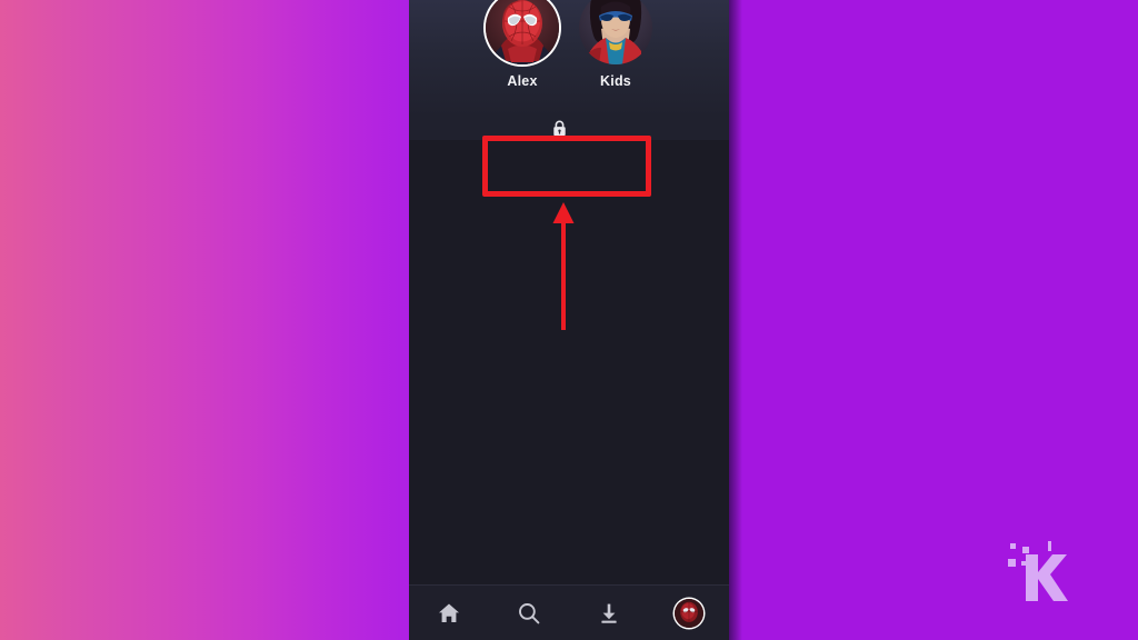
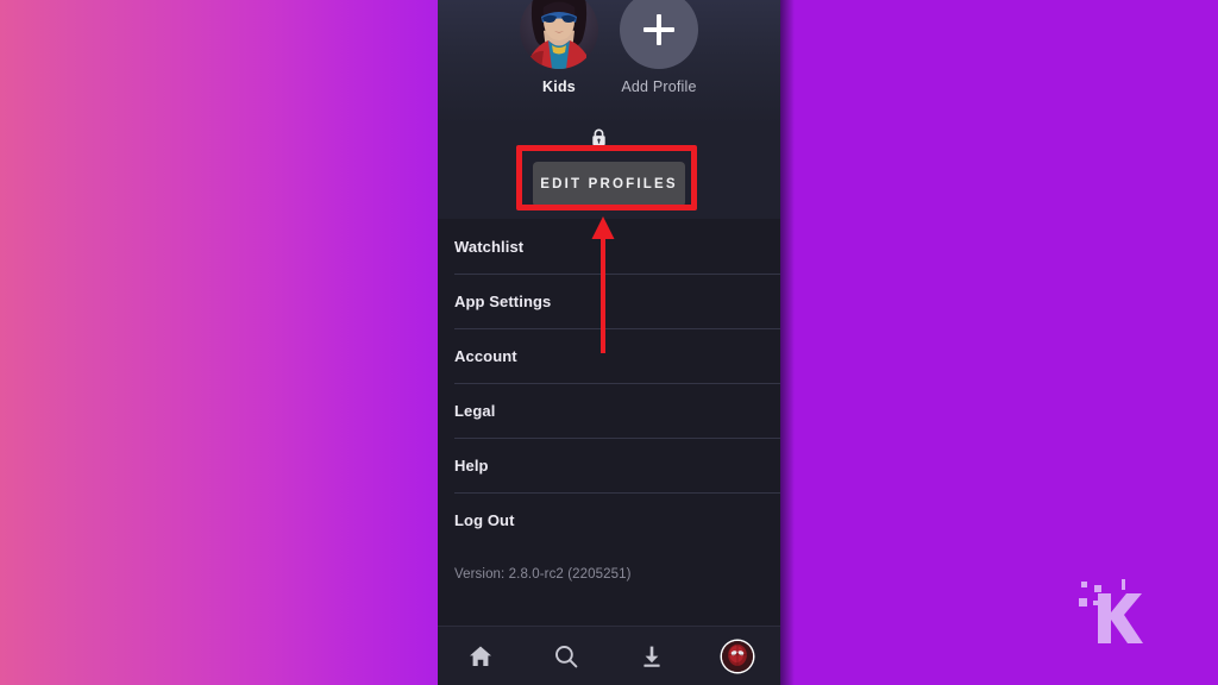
- Alex
  Kids
+ Add Profile
+ EDIT PROFILES
+ Watchlist
+ App Settings
+ Account
+ Legal
+ Help
+ Log Out
+ Version: 2.8.0-rc2 (2205251)
